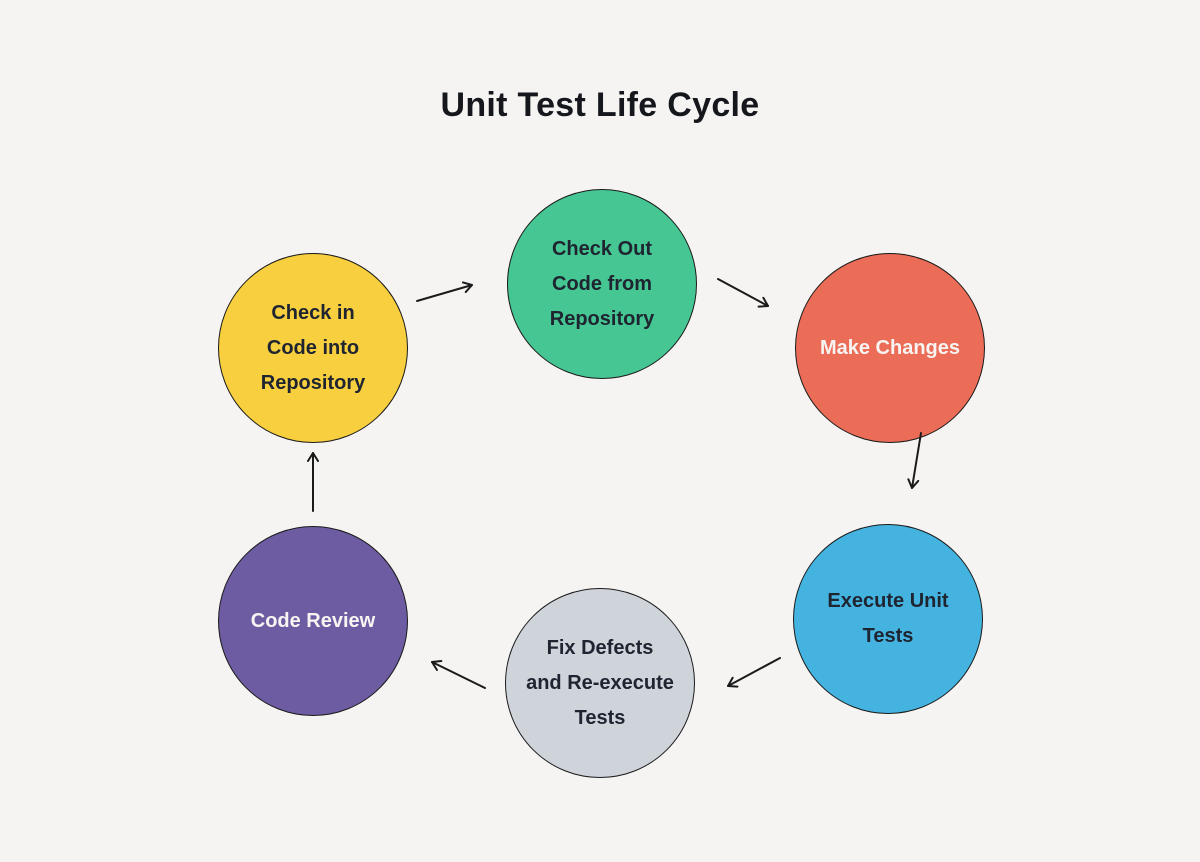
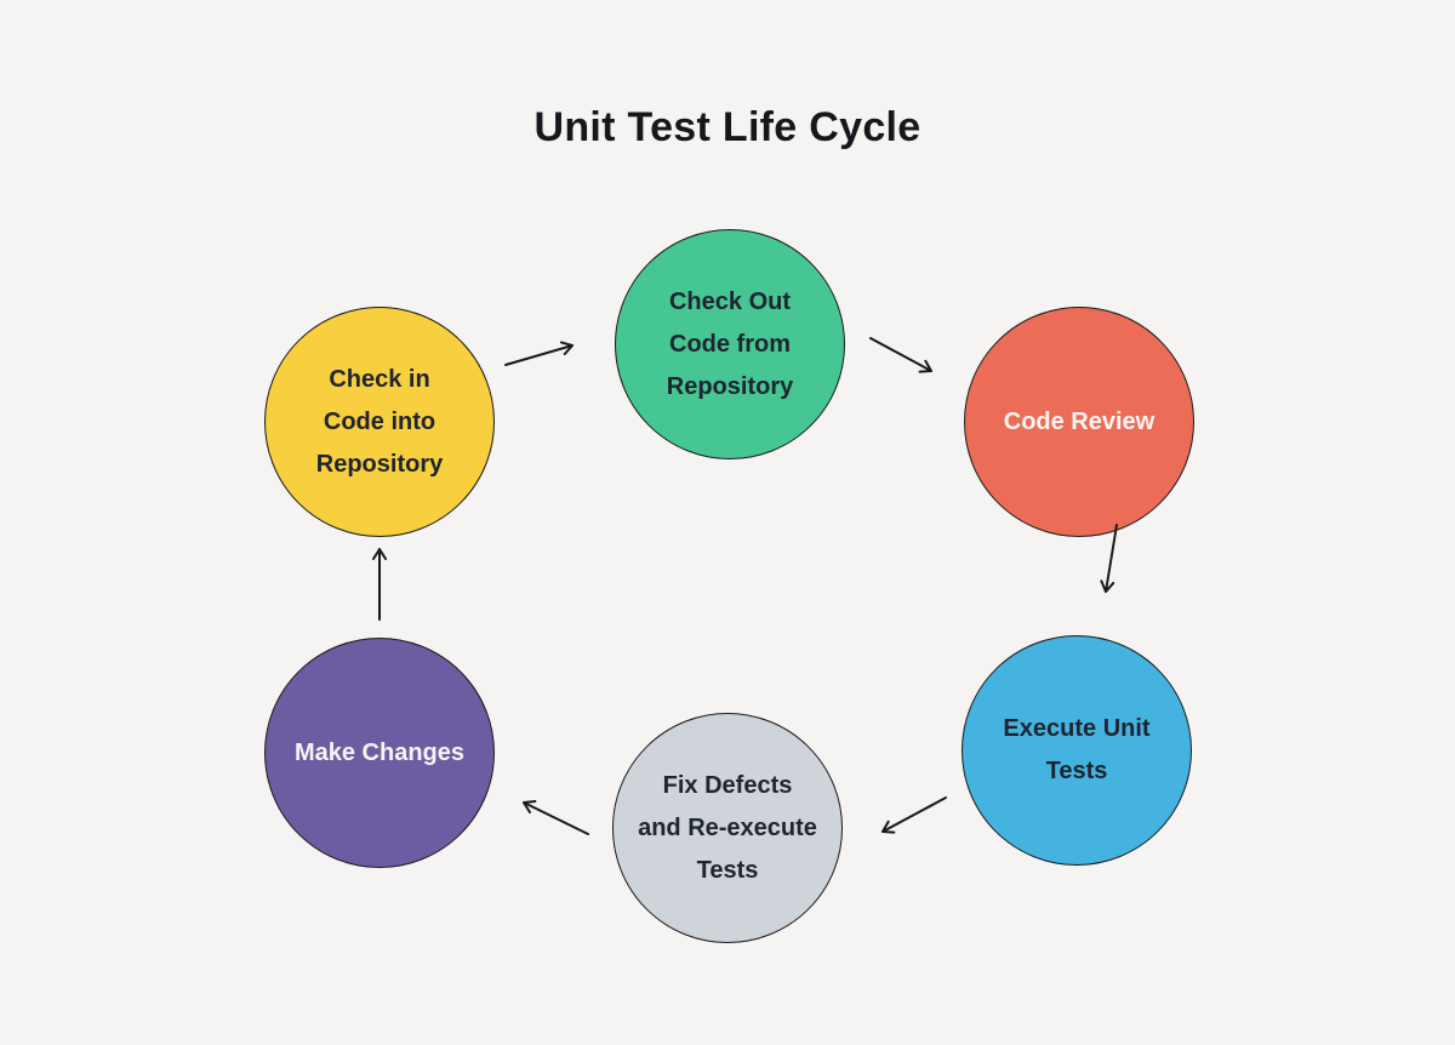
  Unit Test Life Cycle
  Check Out
  Code from
  Repository
- Make Changes
+ Code Review
  Execute Unit
  Tests
  Fix Defects
  and Re-execute
  Tests
- Code Review
+ Make Changes
  Check in
  Code into
  Repository
